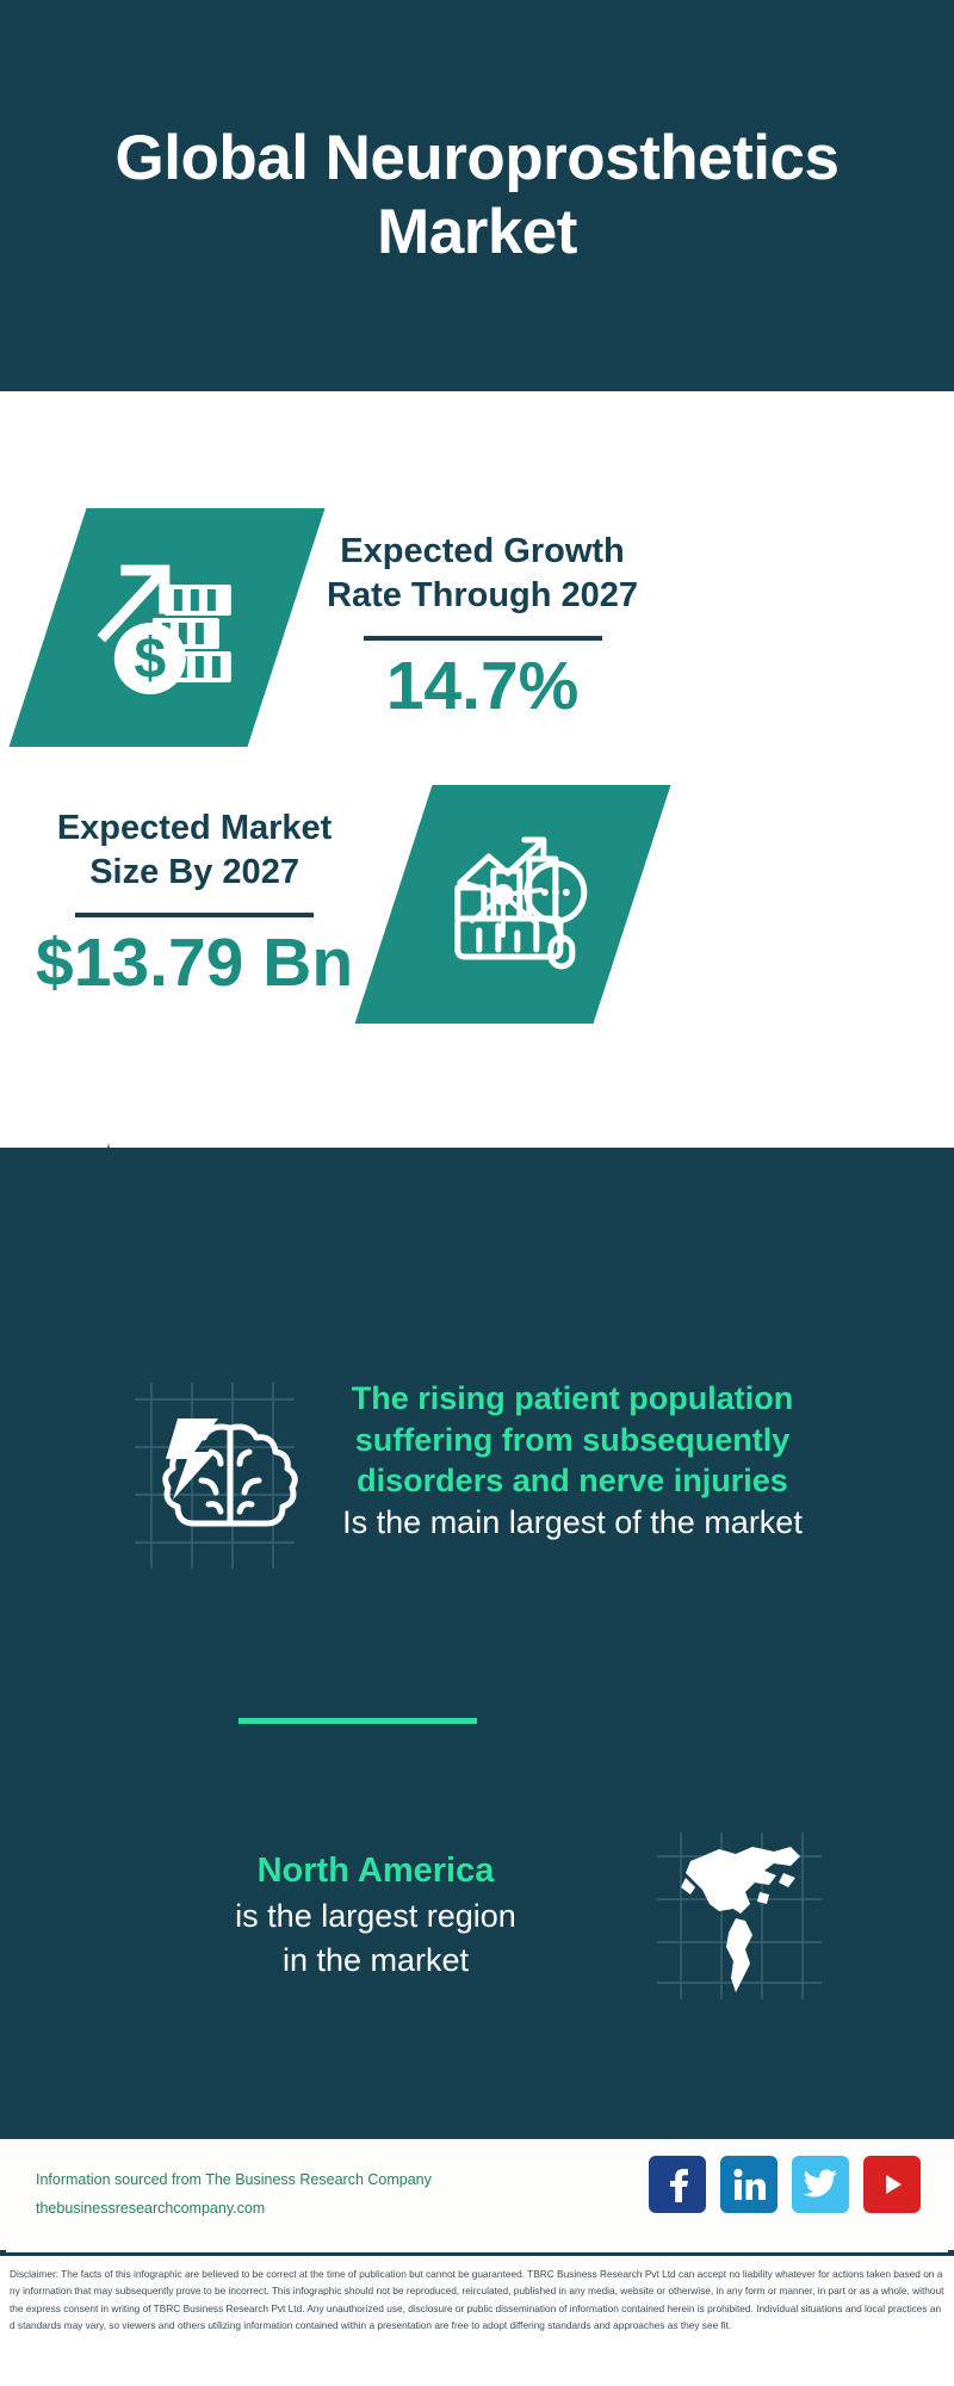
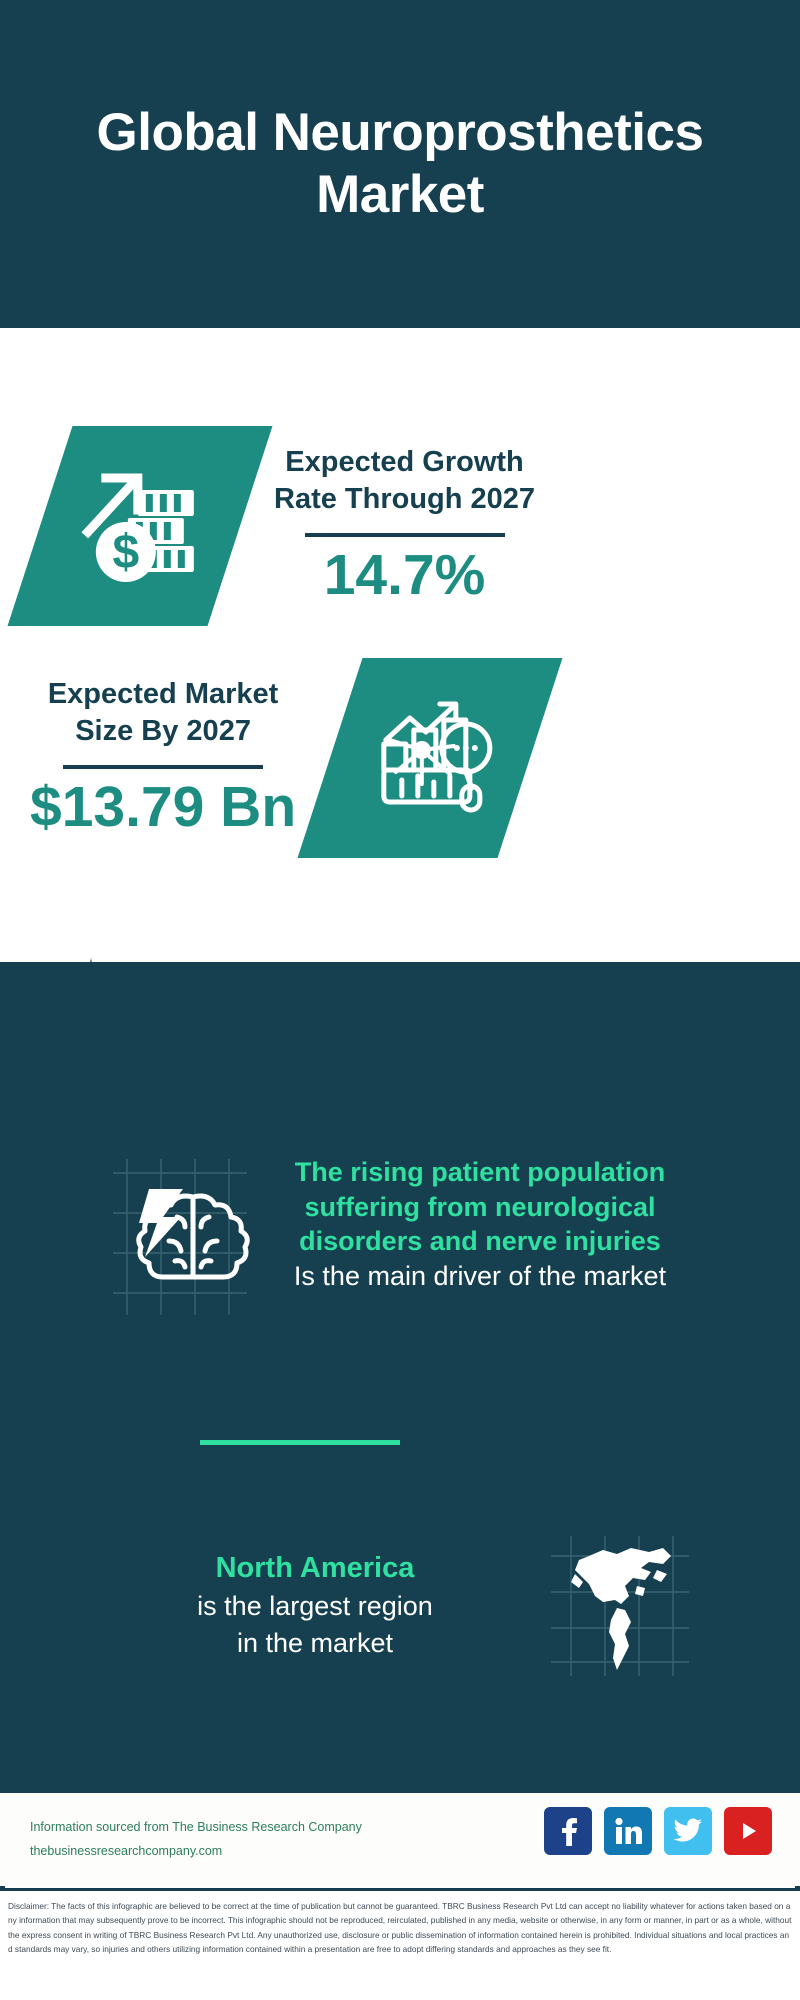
  Global Neuroprosthetics Market
  Expected Growth
  Rate Through 2027
  14.7%
  Expected Market
  Size By 2027
  $13.79 Bn
- The rising patient population suffering from subsequently disorders and nerve injuries
+ The rising patient population suffering from neurological disorders and nerve injuries
- Is the main largest of the market
+ Is the main driver of the market
  North America
  is the largest region
  in the market
  Information sourced from The Business Research Company
  thebusinessresearchcompany.com
- Disclaimer: The facts of this infographic are believed to be correct at the time of publication but cannot be guaranteed. TBRC Business Research Pvt Ltd can accept no liability whatever for actions taken based on any information that may subsequently prove to be incorrect. This infographic should not be reproduced, reirculated, published in any media, website or otherwise, in any form or manner, in part or as a whole, without the express consent in writing of TBRC Business Research Pvt Ltd. Any unauthorized use, disclosure or public dissemination of information contained herein is prohibited. Individual situations and local practices and standards may vary, so viewers and others utilizing information contained within a presentation are free to adopt differing standards and approaches as they see fit.
+ Disclaimer: The facts of this infographic are believed to be correct at the time of publication but cannot be guaranteed. TBRC Business Research Pvt Ltd can accept no liability whatever for actions taken based on any information that may subsequently prove to be incorrect. This infographic should not be reproduced, reirculated, published in any media, website or otherwise, in any form or manner, in part or as a whole, without the express consent in writing of TBRC Business Research Pvt Ltd. Any unauthorized use, disclosure or public dissemination of information contained herein is prohibited. Individual situations and local practices and standards may vary, so injuries and others utilizing information contained within a presentation are free to adopt differing standards and approaches as they see fit.
